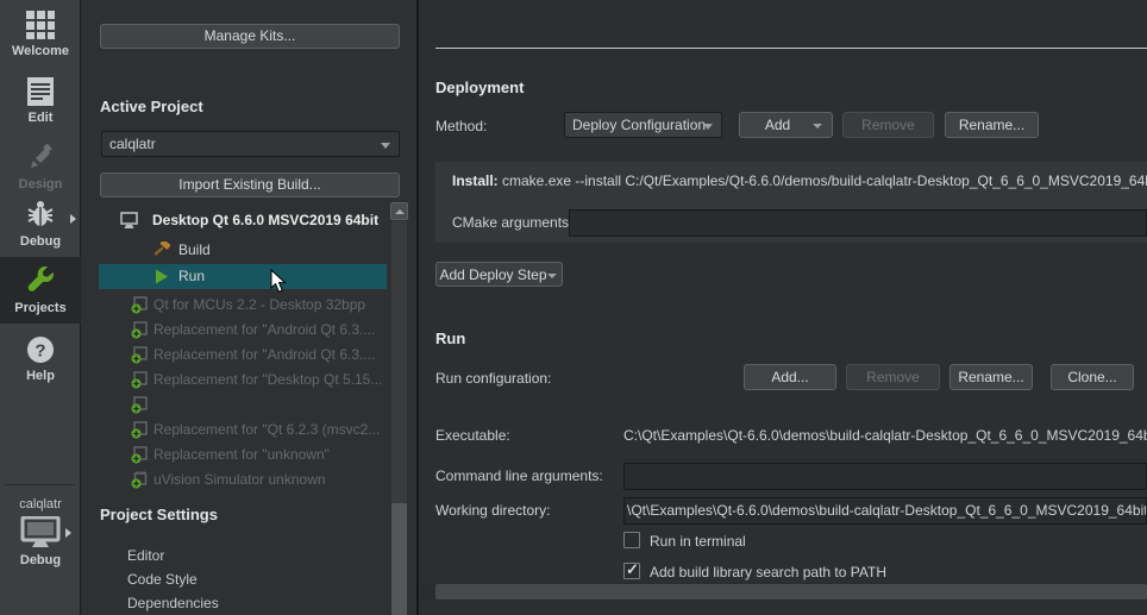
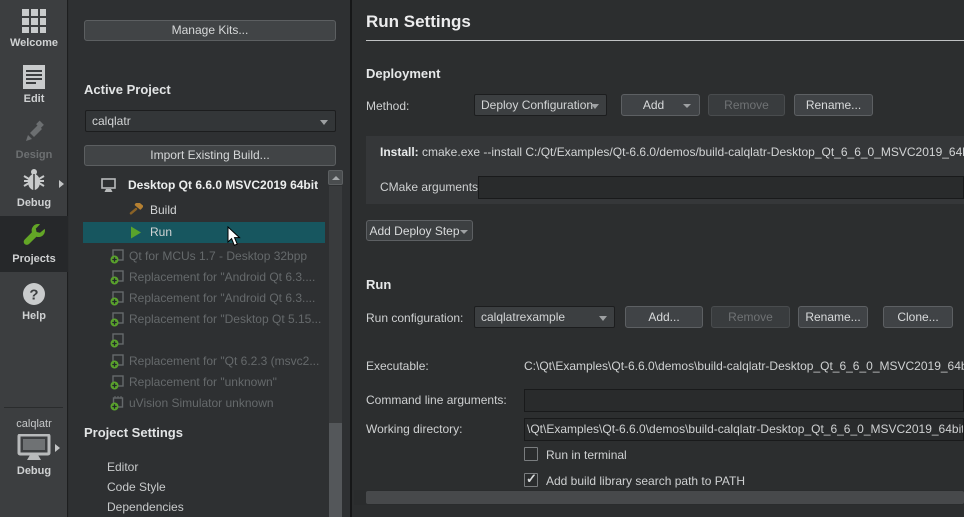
  Welcome
  Edit
  Design
  Debug
  Projects
  ?
  Help
  calqlatr
  Debug
  Manage Kits...
  Active Project
  calqlatr
  Import Existing Build...
  Desktop Qt 6.6.0 MSVC2019 64bit
  Build
  Run
- Qt for MCUs 2.2 - Desktop 32bpp
+ Qt for MCUs 1.7 - Desktop 32bpp
  Replacement for "Android Qt 6.3....
  Replacement for "Android Qt 6.3....
  Replacement for "Desktop Qt 5.15...
  Replacement for "Qt 6.2.3 (msvc2...
  Replacement for "unknown"
  uVision Simulator unknown
  Project Settings
  Editor
  Code Style
  Dependencies
+ Run Settings
  Deployment
  Method:
  Deploy Configuration
  Add
  Remove
  Rename...
  Install: cmake.exe --install C:/Qt/Examples/Qt-6.6.0/demos/build-calqlatr-Desktop_Qt_6_6_0_MSVC2019_64
  CMake arguments
  Add Deploy Step
  Run
  Run configuration:
+ calqlatrexample
  Add...
  Remove
  Rename...
  Clone...
  Executable:
  C:\Qt\Examples\Qt-6.6.0\demos\build-calqlatr-Desktop_Qt_6_6_0_MSVC2019_64
  Command line arguments:
  Working directory:
  \Qt\Examples\Qt-6.6.0\demos\build-calqlatr-Desktop_Qt_6_6_0_MSVC2019_64bit
  Run in terminal
  Add build library search path to PATH
